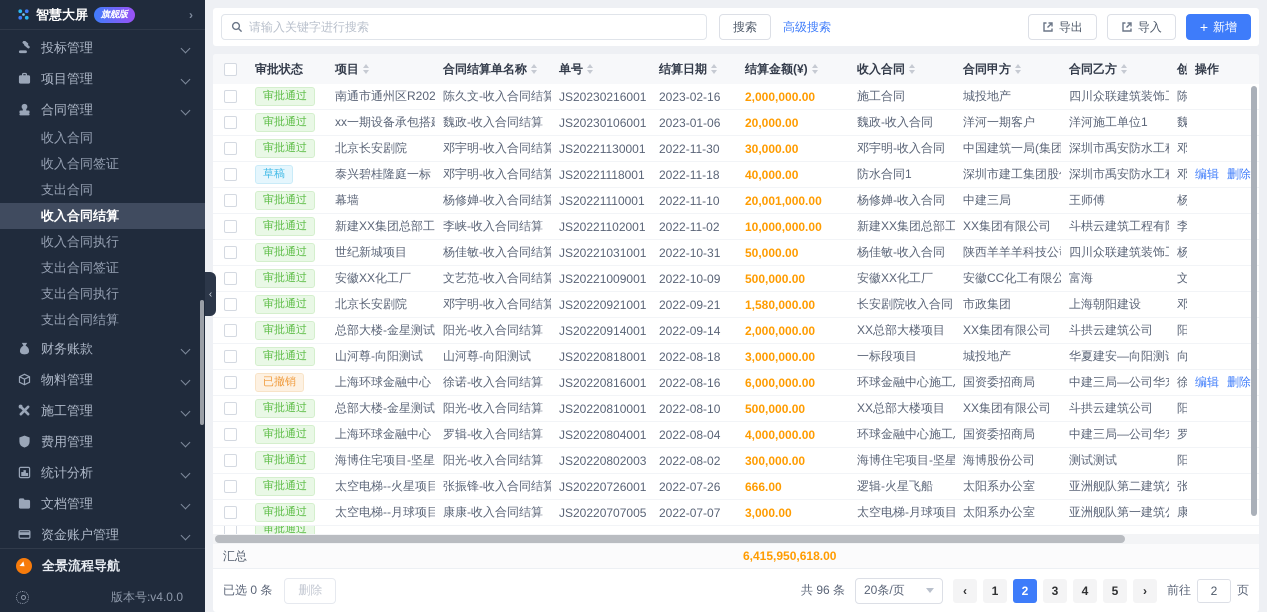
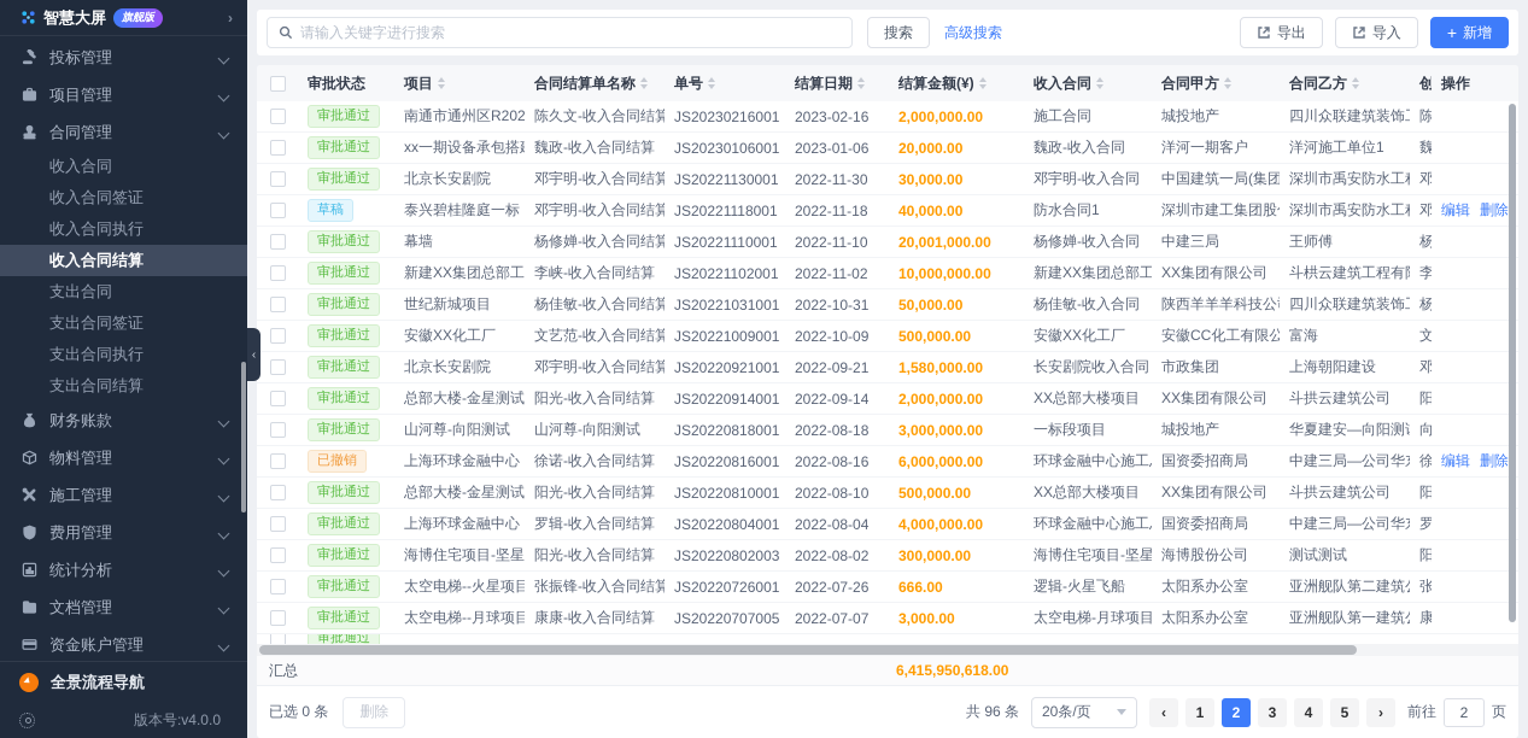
  智慧大屏
  旗舰版
  ›
  投标管理
  项目管理
  合同管理
  收入合同
  收入合同签证
- 支出合同
+ 收入合同执行
  收入合同结算
- 收入合同执行
+ 支出合同
  支出合同签证
  支出合同执行
  支出合同结算
  财务账款
  物料管理
  施工管理
  费用管理
  统计分析
  文档管理
  资金账户管理
  全景流程导航
  版本号:v4.0.0
  ‹
  请输入关键字进行搜索
  搜索
  高级搜索
  导出
  导入
  +
  新增
  审批状态
  项目
  合同结算单名称
  单号
  结算日期
  结算金额(¥)
  收入合同
  合同甲方
  合同乙方
  操作
  审批通过
  南通市通州区R202
  陈久文-收入合同结算
  JS20230216001
  2023-02-16
  2,000,000.00
  施工合同
  城投地产
  陈
  审批通过
  魏政-收入合同结算
  JS20230106001
  2023-01-06
  20,000.00
  魏政-收入合同
  洋河一期客户
  洋河施工单位1
  魏
  审批通过
  北京长安剧院
  邓宇明-收入合同结算
  JS20221130001
  2022-11-30
  30,000.00
  邓宇明-收入合同
  邓
  草稿
  邓宇明-收入合同结算
  JS20221118001
  2022-11-18
  40,000.00
  防水合同1
  邓
  编辑
  删除
  审批通过
  幕墙
  杨修婵-收入合同结算
  JS20221110001
  2022-11-10
  20,001,000.00
  杨修婵-收入合同
  中建三局
  王师傅
  杨
  审批通过
  新建XX集团总部工
  李峡-收入合同结算
  JS20221102001
  2022-11-02
  10,000,000.00
  新建XX集团总部工
  XX集团有限公司
  李
  审批通过
  世纪新城项目
  杨佳敏-收入合同结算
  JS20221031001
  2022-10-31
  50,000.00
  杨佳敏-收入合同
  陕西羊羊羊科技公
  杨
  审批通过
  安徽XX化工厂
  文艺范-收入合同结算
  JS20221009001
  2022-10-09
  500,000.00
  安徽XX化工厂
  安徽CC化工有限公
  富海
  文
  审批通过
  北京长安剧院
  邓宇明-收入合同结算
  JS20220921001
  2022-09-21
  1,580,000.00
  长安剧院收入合同
  市政集团
  上海朝阳建设
  邓
  审批通过
  总部大楼-金星测试
  阳光-收入合同结算
  JS20220914001
  2022-09-14
  2,000,000.00
  XX总部大楼项目
  XX集团有限公司
  斗拱云建筑公司
  阳
  审批通过
  山河尊-向阳测试
  山河尊-向阳测试
  JS20220818001
  2022-08-18
  3,000,000.00
  一标段项目
  城投地产
  华夏建安—向阳测
  向
  已撤销
  上海环球金融中心
  徐诺-收入合同结算
  JS20220816001
  2022-08-16
  6,000,000.00
  国资委招商局
  中建三局—公司华
  徐
  编辑
  删除
  审批通过
  总部大楼-金星测试
  阳光-收入合同结算
  JS20220810001
  2022-08-10
  500,000.00
  XX总部大楼项目
  XX集团有限公司
  斗拱云建筑公司
  阳
  审批通过
  上海环球金融中心
  罗辑-收入合同结算
  JS20220804001
  2022-08-04
  4,000,000.00
  国资委招商局
  中建三局—公司华
  罗
  审批通过
  海博住宅项目-坚星
  阳光-收入合同结算
  JS20220802003
  2022-08-02
  300,000.00
  海博住宅项目-坚星
  海博股份公司
  测试测试
  阳
  审批通过
  太空电梯--火星项目
  张振锋-收入合同结算
  JS20220726001
  2022-07-26
  666.00
  逻辑-火星飞船
  太阳系办公室
  张
  审批通过
  太空电梯--月球项目
  康康-收入合同结算
  JS20220707005
  2022-07-07
  3,000.00
  太空电梯-月球项目
  太阳系办公室
  康
  审批通过
  汇总
  6,415,950,618.00
  已选 0 条
  删除
  共 96 条
  20条/页
  ‹
  1
  2
  3
  4
  5
  ›
  前往
  2
  页
